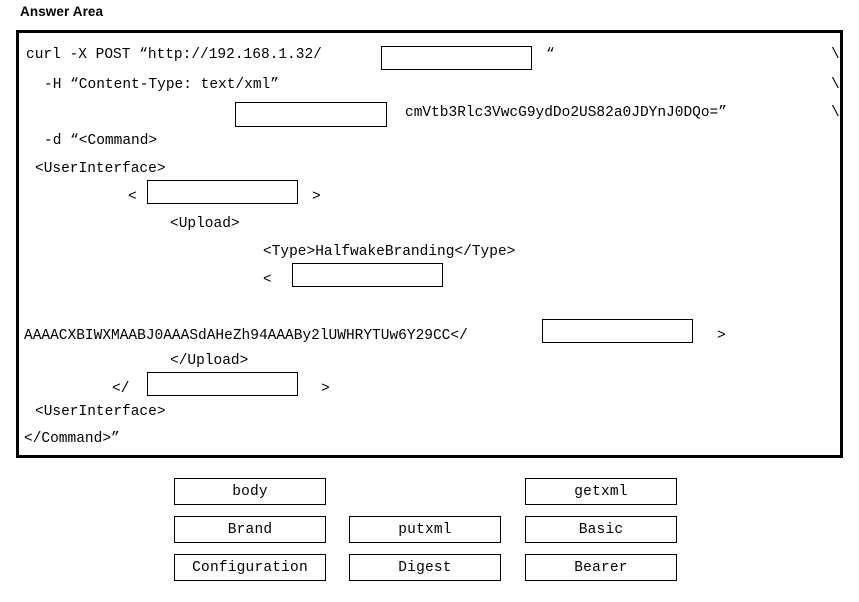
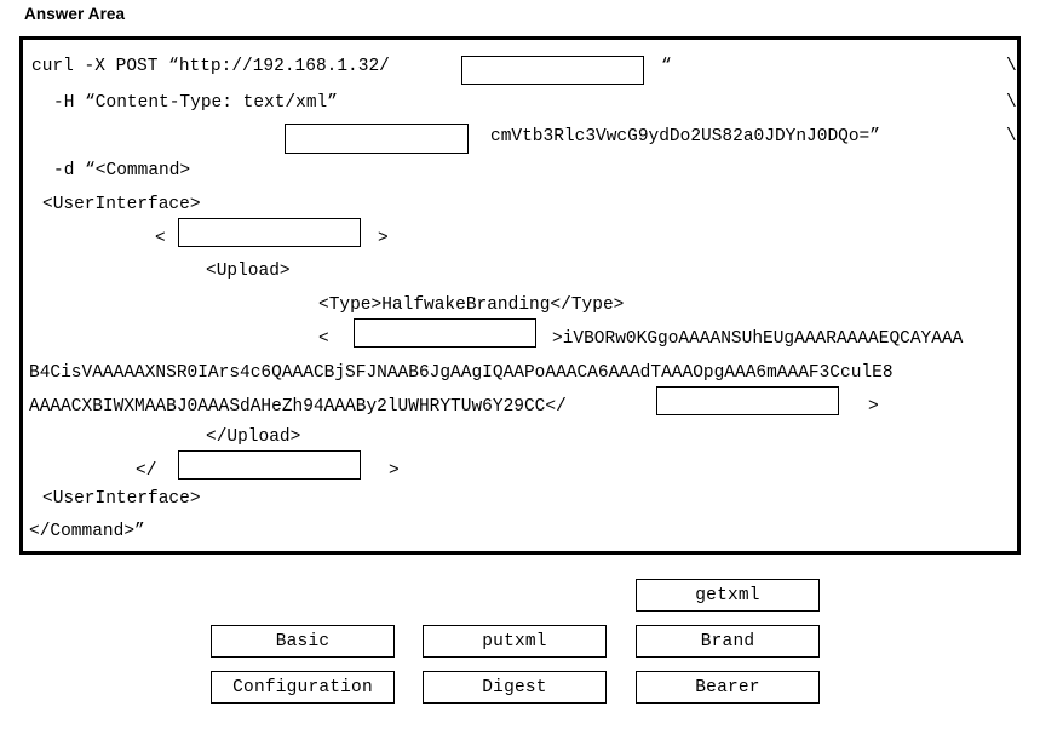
  Answer Area
  curl -X POST “http://192.168.1.32/
  “
  \
  -H “Content-Type: text/xml”
  \
  cmVtb3Rlc3VwcG9ydDo2US82a0JDYnJ0DQo=”
  \
  -d “<Command>
  <UserInterface>
  <
  >
  <Upload>
  <Type>HalfwakeBranding</Type>
  <
+ >iVBORw0KGgoAAAANSUhEUgAAARAAAAEQCAYAAA
+ B4CisVAAAAAXNSR0IArs4c6QAAACBjSFJNAAB6JgAAgIQAAPoAAACA6AAAdTAAAOpgAAA6mAAAF3CculE8
  AAAACXBIWXMAABJ0AAASdAHeZh94AAABy2lUWHRYTUw6Y29CC</
  >
  </Upload>
  </
  >
  <UserInterface>
  </Command>”
- body
  getxml
- Brand
+ Basic
  putxml
- Basic
+ Brand
  Configuration
  Digest
  Bearer
